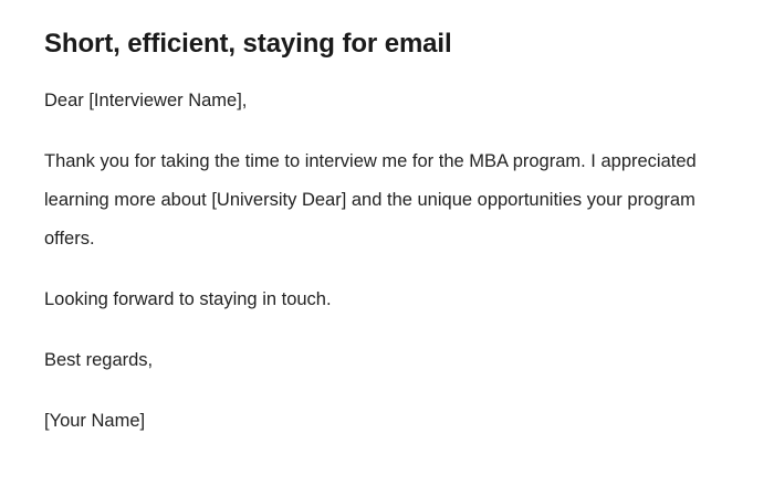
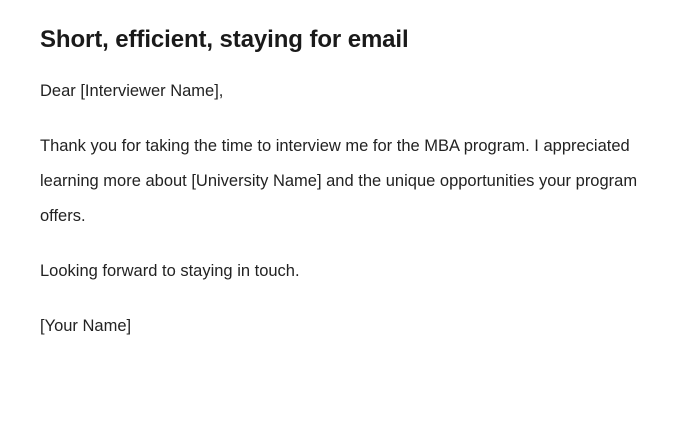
  Short, efficient, staying for email
  Dear [Interviewer Name],
- Thank you for taking the time to interview me for the MBA program. I appreciated learning more about [University Dear] and the unique opportunities your program offers.
+ Thank you for taking the time to interview me for the MBA program. I appreciated learning more about [University Name] and the unique opportunities your program offers.
  Looking forward to staying in touch.
- Best regards,
  [Your Name]
